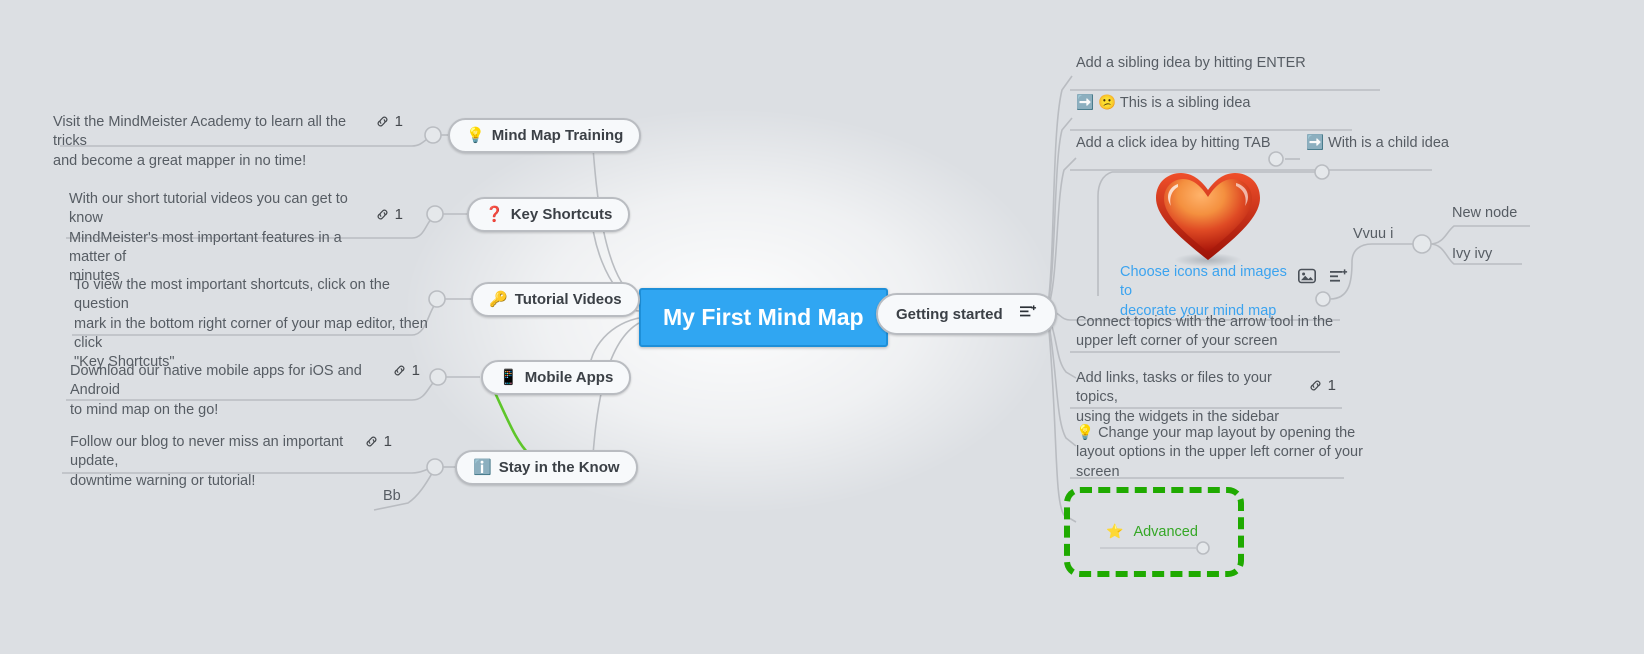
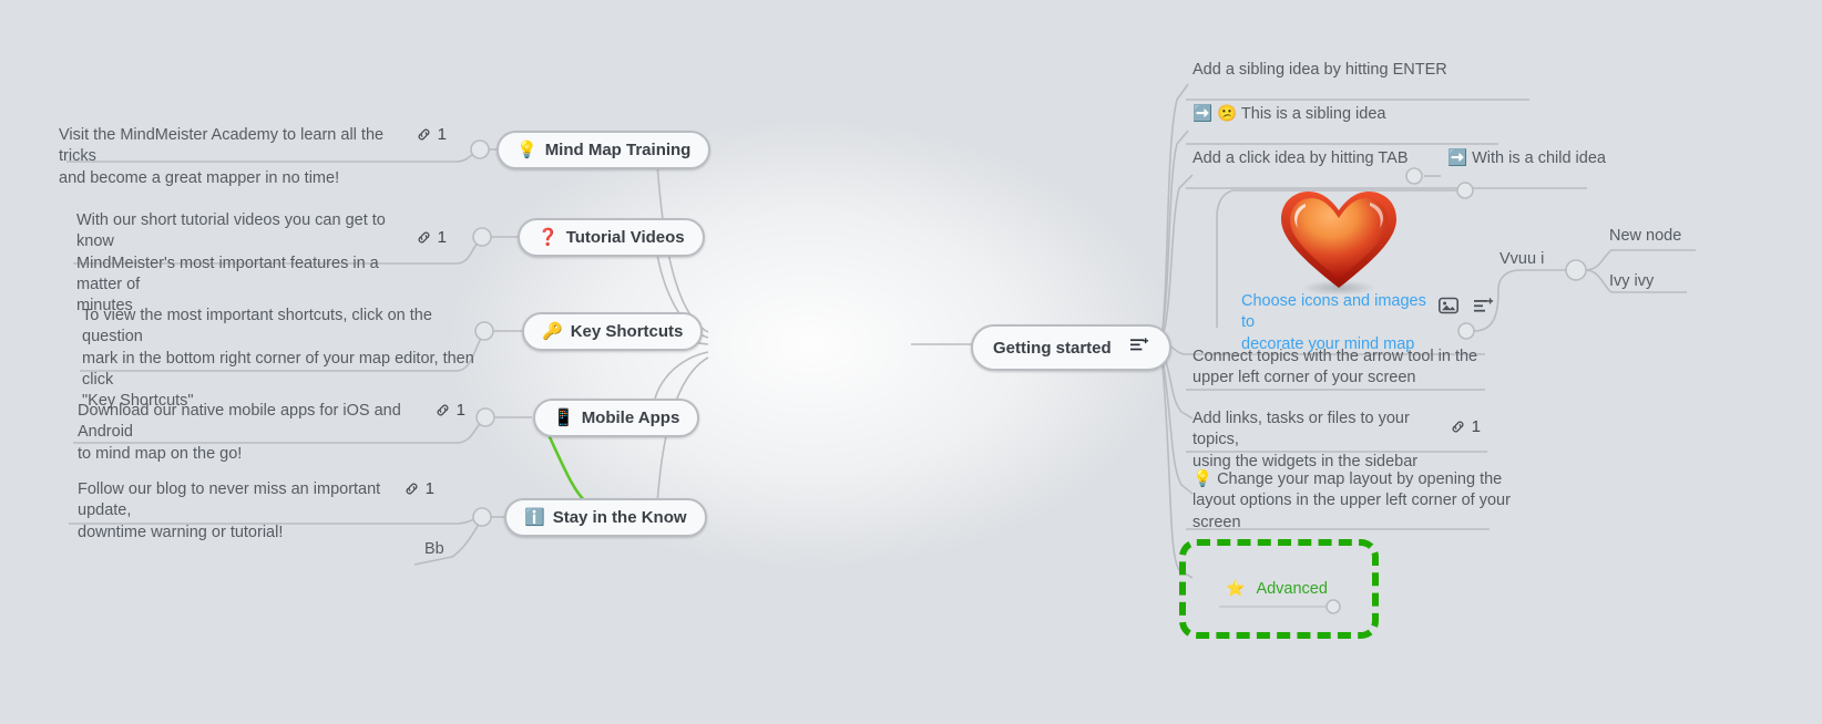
- My First Mind Map
  💡
  Mind Map Training
  ❓
- Key Shortcuts
+ Tutorial Videos
  🔑
- Tutorial Videos
+ Key Shortcuts
  📱
  Mobile Apps
  ℹ️
  Stay in the Know
  Visit the MindMeister Academy to learn all the tricks
  and become a great mapper in no time!
  1
  With our short tutorial videos you can get to know
  MindMeister's most important features in a matter of
  minutes
  1
  To view the most important shortcuts, click on the question
  mark in the bottom right corner of your map editor, then click
  "Key Shortcuts"
  Download our native mobile apps for iOS and Android
  to mind map on the go!
  1
  Follow our blog to never miss an important update,
  downtime warning or tutorial!
  1
  Bb
  Getting started
  Add a sibling idea by hitting ENTER
  ➡️ 😕 This is a sibling idea
  Add a click idea by hitting TAB
  ➡️ With is a child idea
  Choose icons and images to
  decorate your mind map
  Connect topics with the arrow tool in the
  upper left corner of your screen
  Add links, tasks or files to your topics,
  using the widgets in the sidebar
  1
  💡 Change your map layout by opening the
  layout options in the upper left corner of your
  screen
  ⭐
  Advanced
  Vvuu i
  New node
  Ivy ivy
